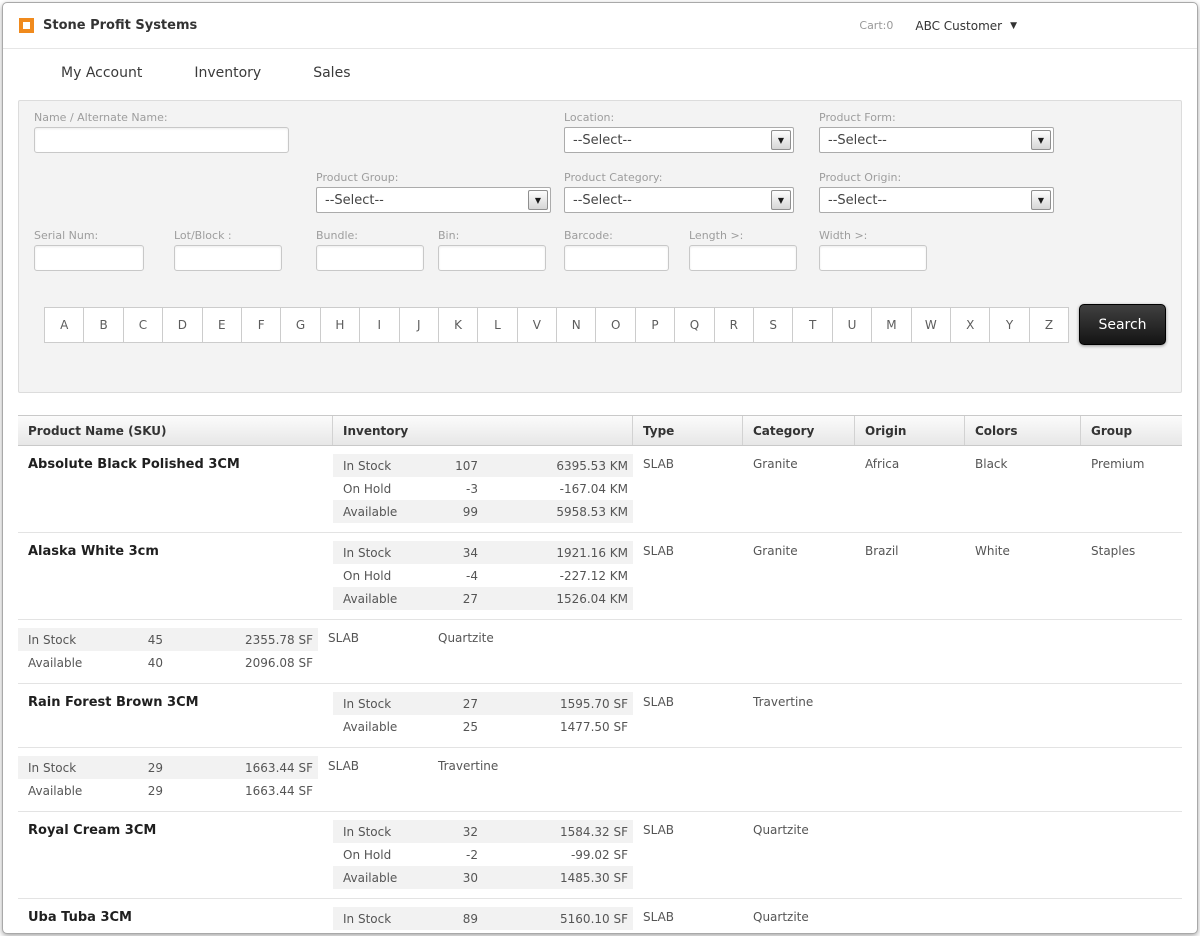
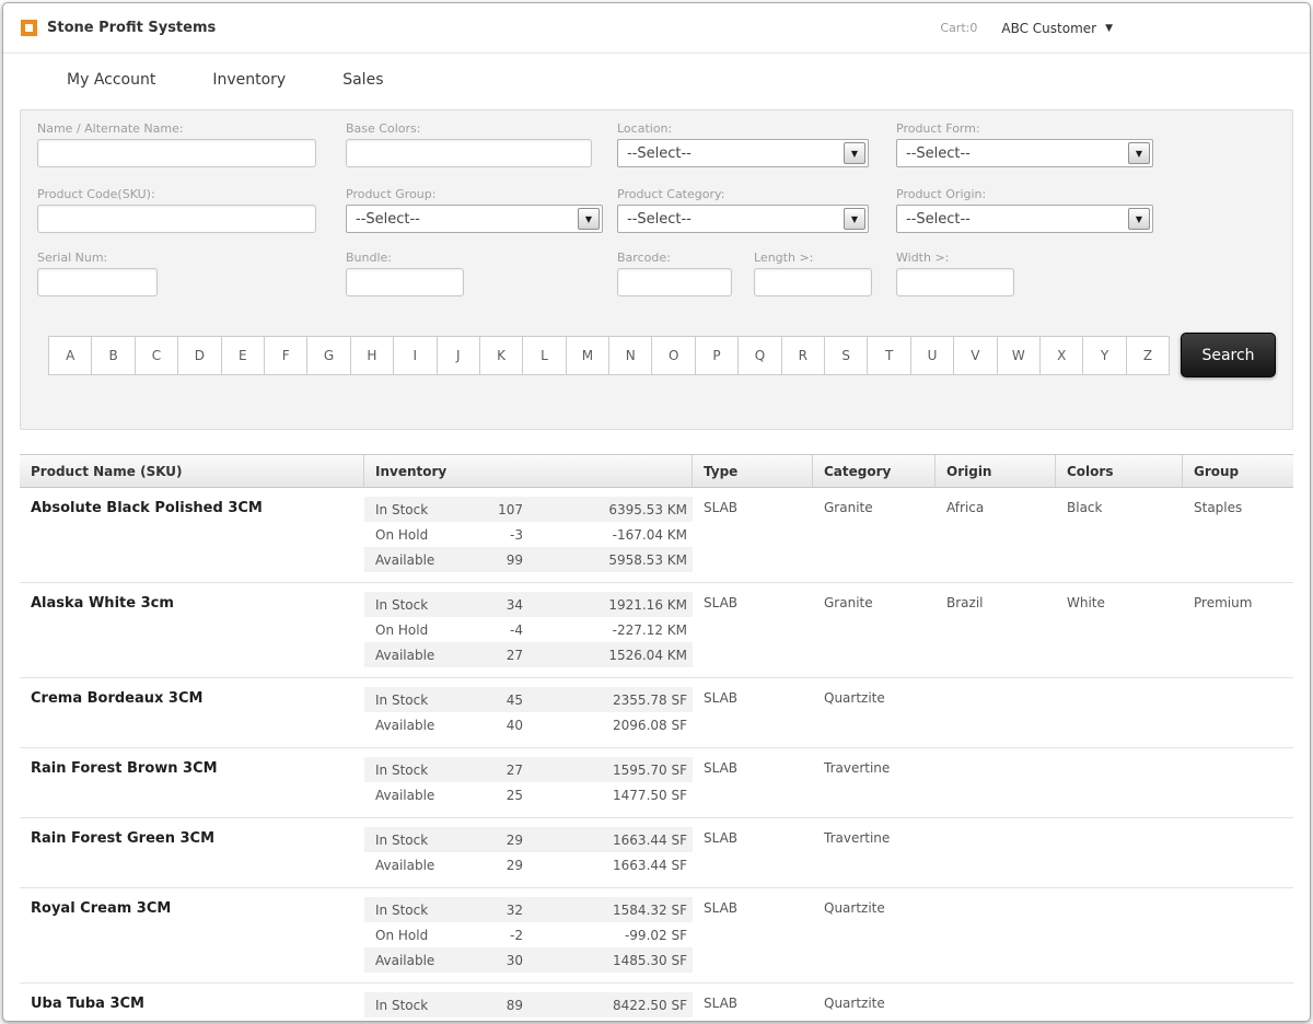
  Stone Profit Systems
  Cart:0
  ABC Customer
  ▼
  My Account
  Inventory
  Sales
  A
  B
  C
  D
  E
  F
  G
  H
  I
  J
  K
  L
- V
+ M
  N
  O
  P
  Q
  R
  S
  T
  U
- M
+ V
  W
  X
  Y
  Z
  Search
  Name / Alternate Name:
+ Base Colors:
  Location:
  --Select--
  ▼
  Product Form:
  --Select--
  ▼
+ Product Code(SKU):
  Product Group:
  --Select--
  ▼
  Product Category:
  --Select--
  ▼
  Product Origin:
  --Select--
  ▼
  Serial Num:
- Lot/Block :
  Bundle:
- Bin:
  Barcode:
  Length >:
  Width >:
  Product Name (SKU)
  Inventory
  Type
  Category
  Origin
  Colors
  Group
  Absolute Black Polished 3CM
  In Stock
  107
  6395.53 KM
  On Hold
  -3
  -167.04 KM
  Available
  99
  5958.53 KM
  SLAB
  Granite
  Africa
  Black
- Premium
+ Staples
  Alaska White 3cm
  In Stock
  34
  1921.16 KM
  On Hold
  -4
  -227.12 KM
  Available
  27
  1526.04 KM
  SLAB
  Granite
  Brazil
  White
- Staples
+ Premium
+ Crema Bordeaux 3CM
  In Stock
  45
  2355.78 SF
  Available
  40
  2096.08 SF
  SLAB
  Quartzite
  Rain Forest Brown 3CM
  In Stock
  27
  1595.70 SF
  Available
  25
  1477.50 SF
  SLAB
  Travertine
+ Rain Forest Green 3CM
  In Stock
  29
  1663.44 SF
  Available
  29
  1663.44 SF
  SLAB
  Travertine
  Royal Cream 3CM
  In Stock
  32
  1584.32 SF
  On Hold
  -2
  -99.02 SF
  Available
  30
  1485.30 SF
  SLAB
  Quartzite
  Uba Tuba 3CM
  In Stock
  89
- 5160.10 SF
+ 8422.50 SF
  SLAB
  Quartzite
